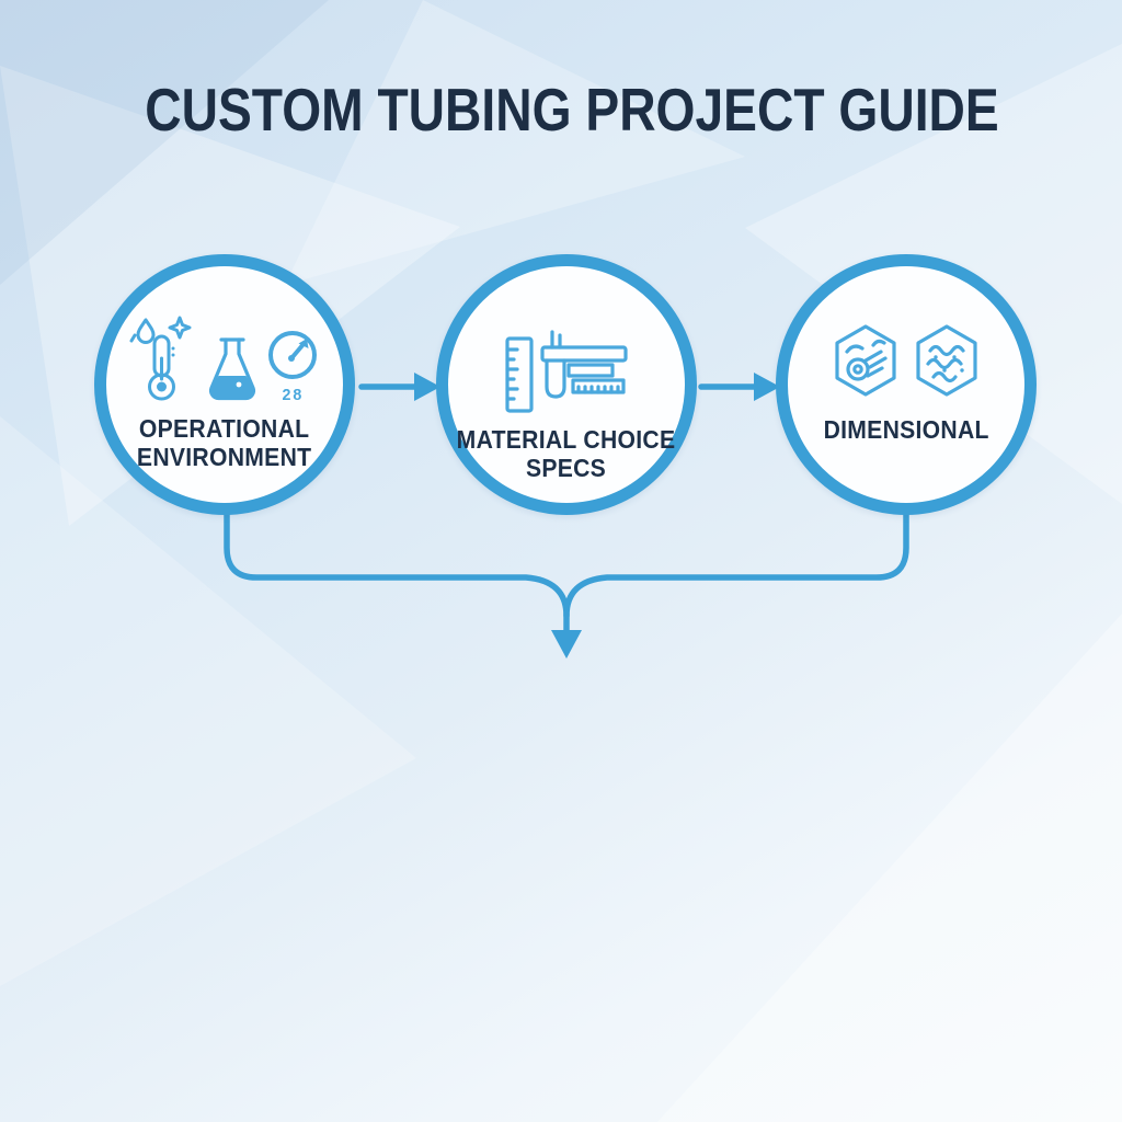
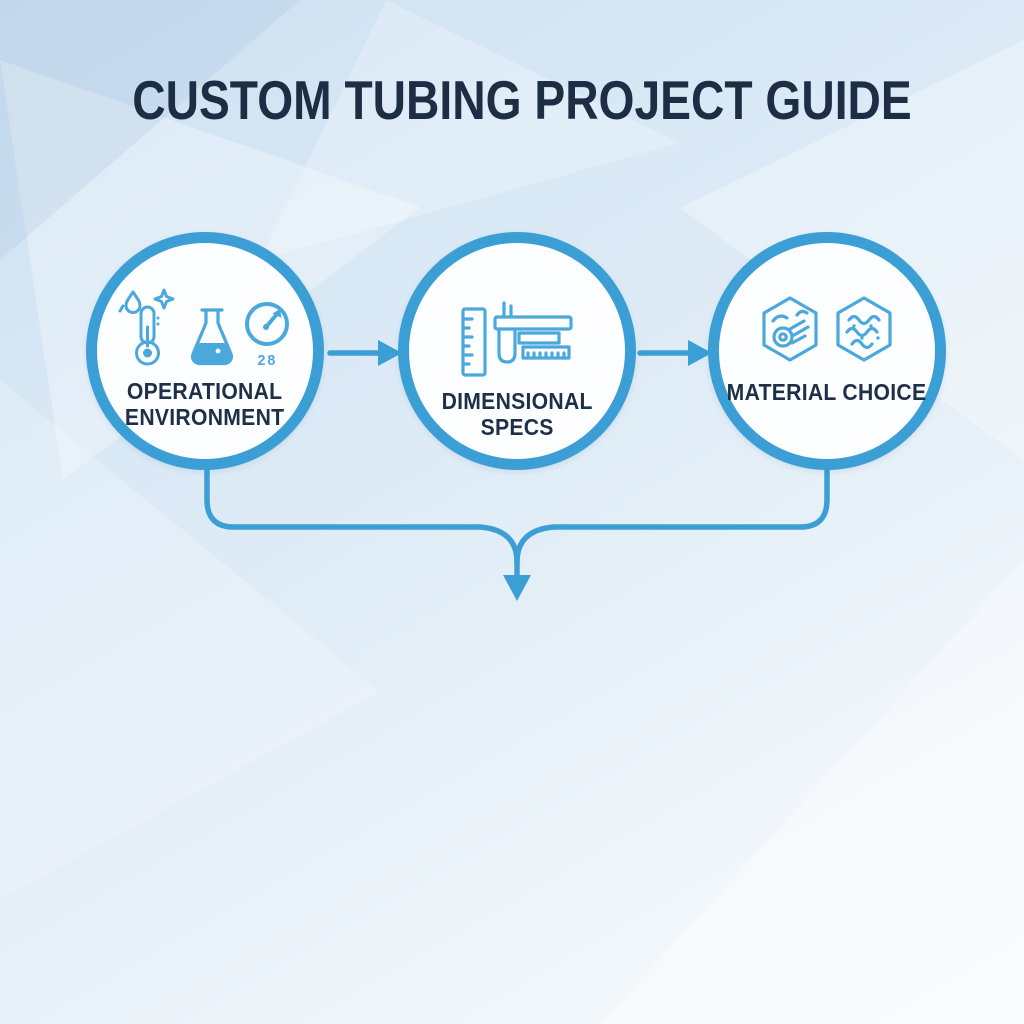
  CUSTOM TUBING PROJECT GUIDE
  28
  OPERATIONAL
  ENVIRONMENT
- MATERIAL CHOICE
+ DIMENSIONAL
  SPECS
- DIMENSIONAL
+ MATERIAL CHOICE
